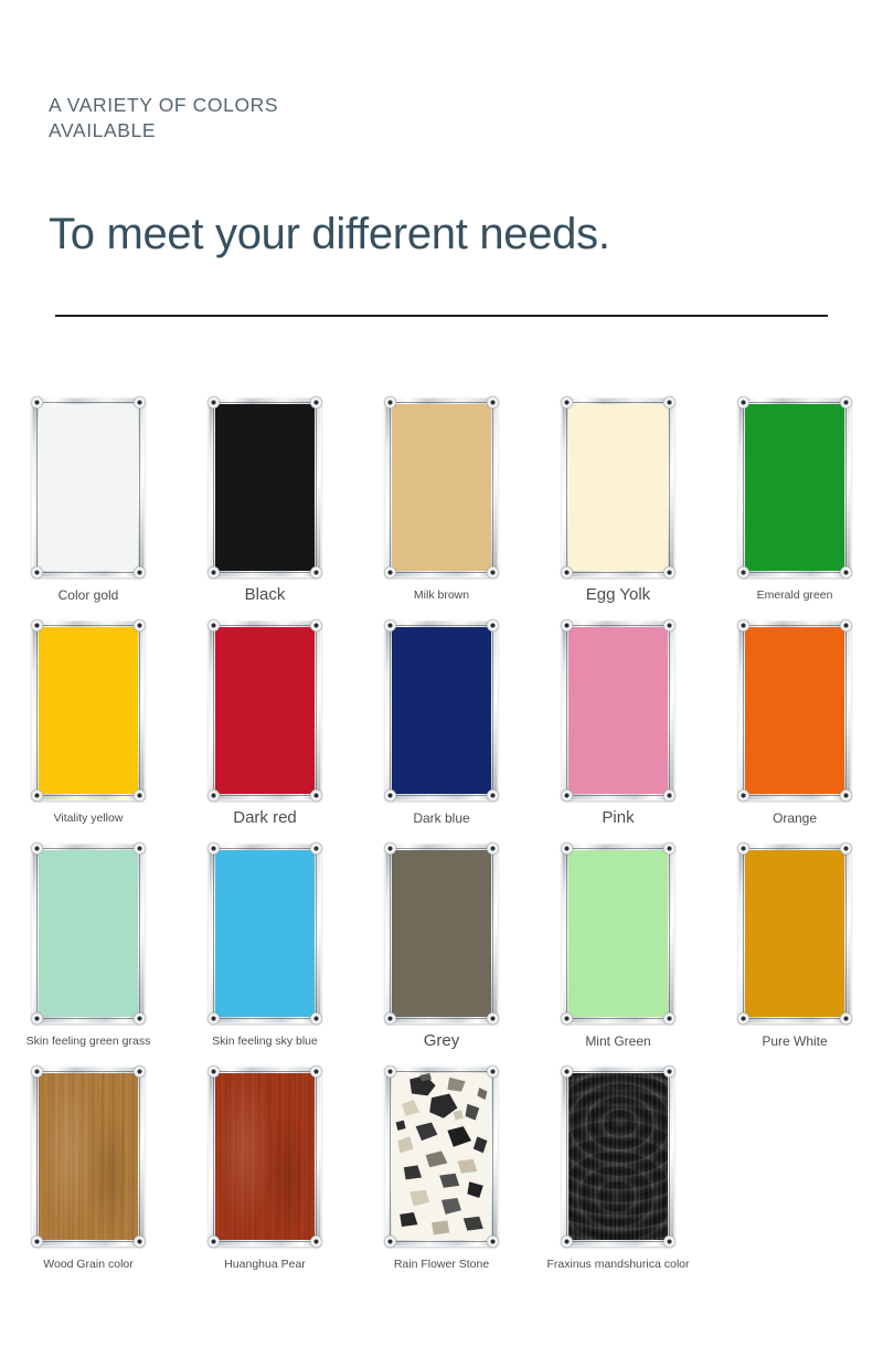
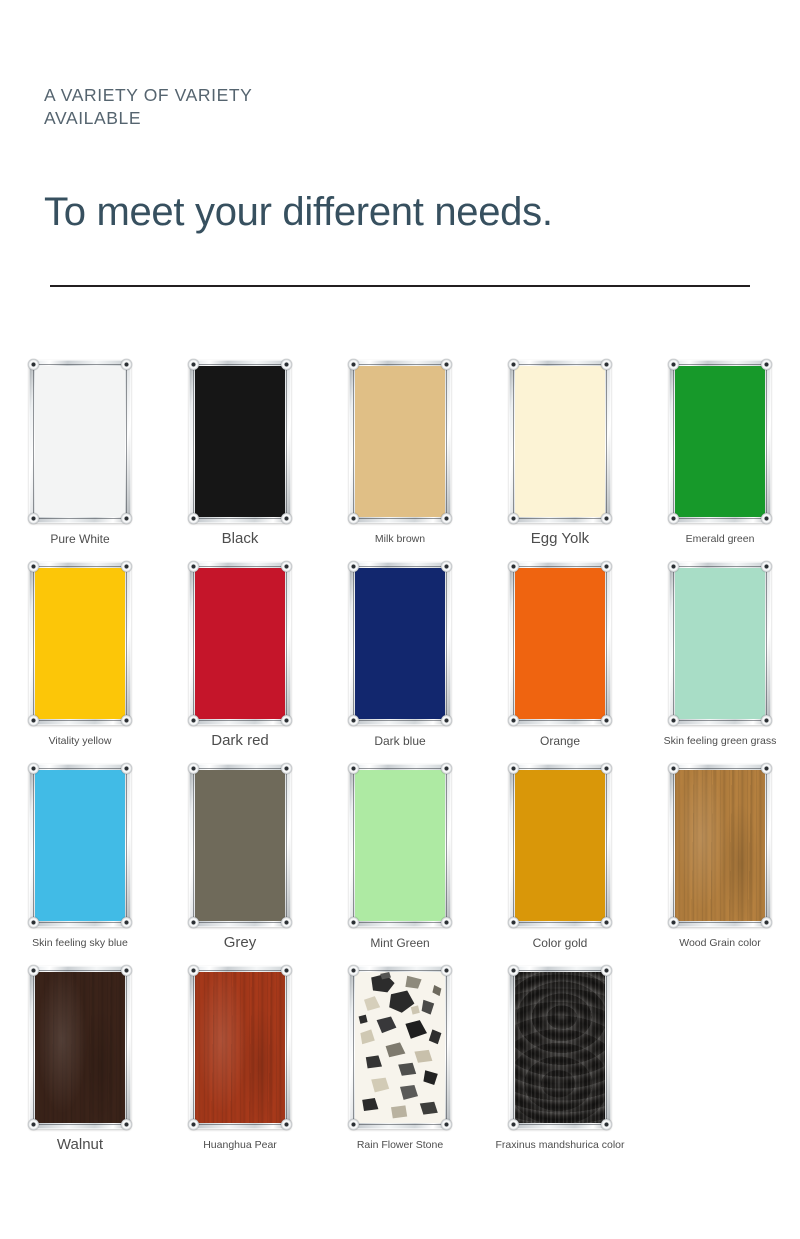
- A VARIETY OF COLORS AVAILABLE
+ A VARIETY OF VARIETY AVAILABLE
  To meet your different needs.
- Color gold
+ Pure White
  Black
  Milk brown
  Egg Yolk
  Emerald green
  Vitality yellow
  Dark red
  Dark blue
- Pink
  Orange
  Skin feeling green grass
  Skin feeling sky blue
  Grey
  Mint Green
- Pure White
+ Color gold
  Wood Grain color
+ Walnut
  Huanghua Pear
  Rain Flower Stone
  Fraxinus mandshurica color
